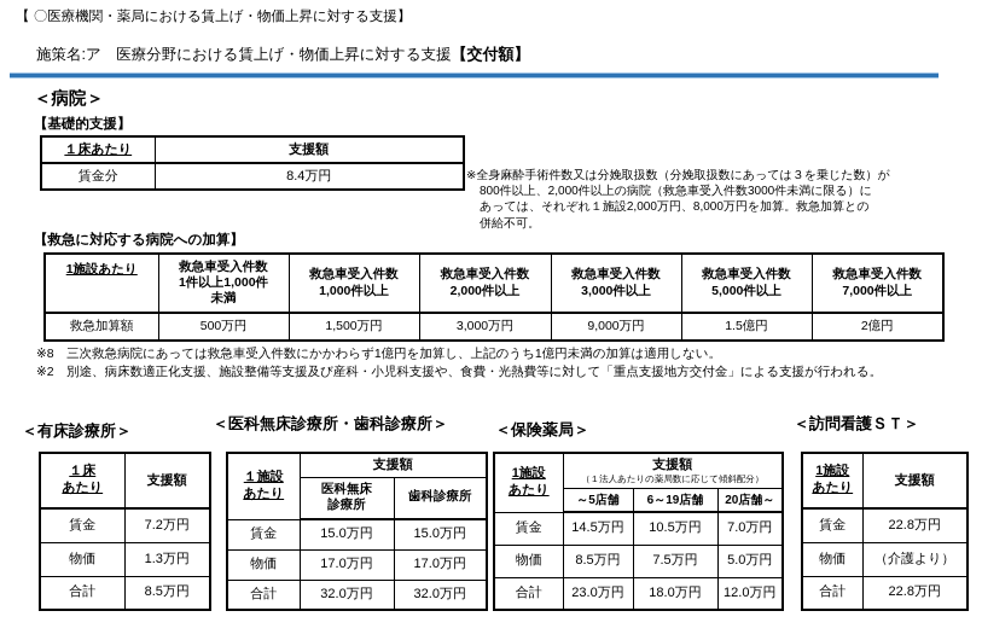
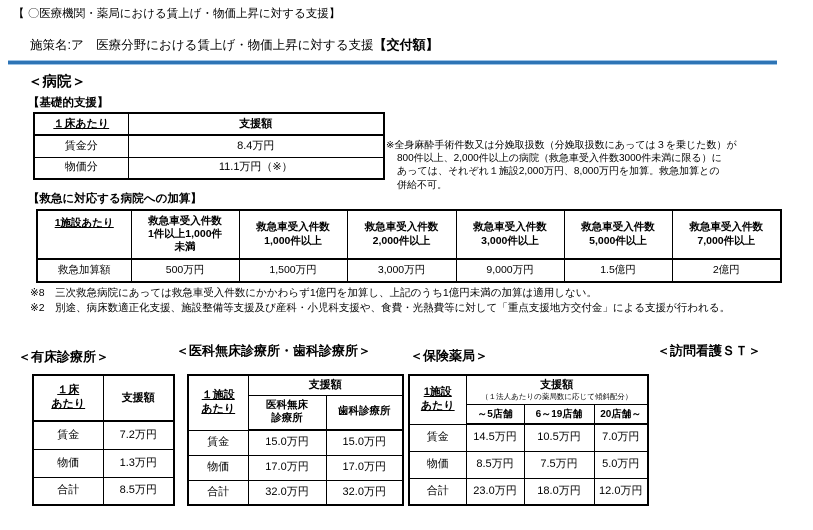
  【 〇医療機関・薬局における賃上げ・物価上昇に対する支援】
  施策名:ア 医療分野における賃上げ・物価上昇に対する支援【交付額】
  ＜病院＞
  【基礎的支援】
  １床あたり	支援額
  賃金分	8.4万円
+ 物価分	11.1万円（※）
  ※全身麻酔手術件数又は分娩取扱数（分娩取扱数にあっては３を乗じた数）が
  800件以上、2,000件以上の病院（救急車受入件数3000件未満に限る）に
  あっては、それぞれ１施設2,000万円、8,000万円を加算。救急加算との
  併給不可。
  【救急に対応する病院への加算】
  1施設あたり	救急車受入件数 1件以上1,000件 未満	救急車受入件数 1,000件以上	救急車受入件数 2,000件以上	救急車受入件数 3,000件以上	救急車受入件数 5,000件以上	救急車受入件数 7,000件以上
  救急加算額	500万円	1,500万円	3,000万円	9,000万円	1.5億円	2億円
  ※8 三次救急病院にあっては救急車受入件数にかかわらず1億円を加算し、上記のうち1億円未満の加算は適用しない。
  ※2 別途、病床数適正化支援、施設整備等支援及び産科・小児科支援や、食費・光熱費等に対して「重点支援地方交付金」による支援が行われる。
  ＜有床診療所＞
  １床 あたり	支援額
  賃金	7.2万円
  物価	1.3万円
  合計	8.5万円
  ＜医科無床診療所・歯科診療所＞
  １施設 あたり	支援額
  医科無床 診療所	歯科診療所
  賃金	15.0万円	15.0万円
  物価	17.0万円	17.0万円
  合計	32.0万円	32.0万円
  ＜保険薬局＞
  1施設 あたり	支援額（１法人あたりの薬局数に応じて傾斜配分）
  ～5店舗	6～19店舗	20店舗～
  賃金	14.5万円	10.5万円	7.0万円
  物価	8.5万円	7.5万円	5.0万円
  合計	23.0万円	18.0万円	12.0万円
  ＜訪問看護ＳＴ＞
- 1施設 あたり	支援額
- 賃金	22.8万円
- 物価	（介護より）
- 合計	22.8万円
